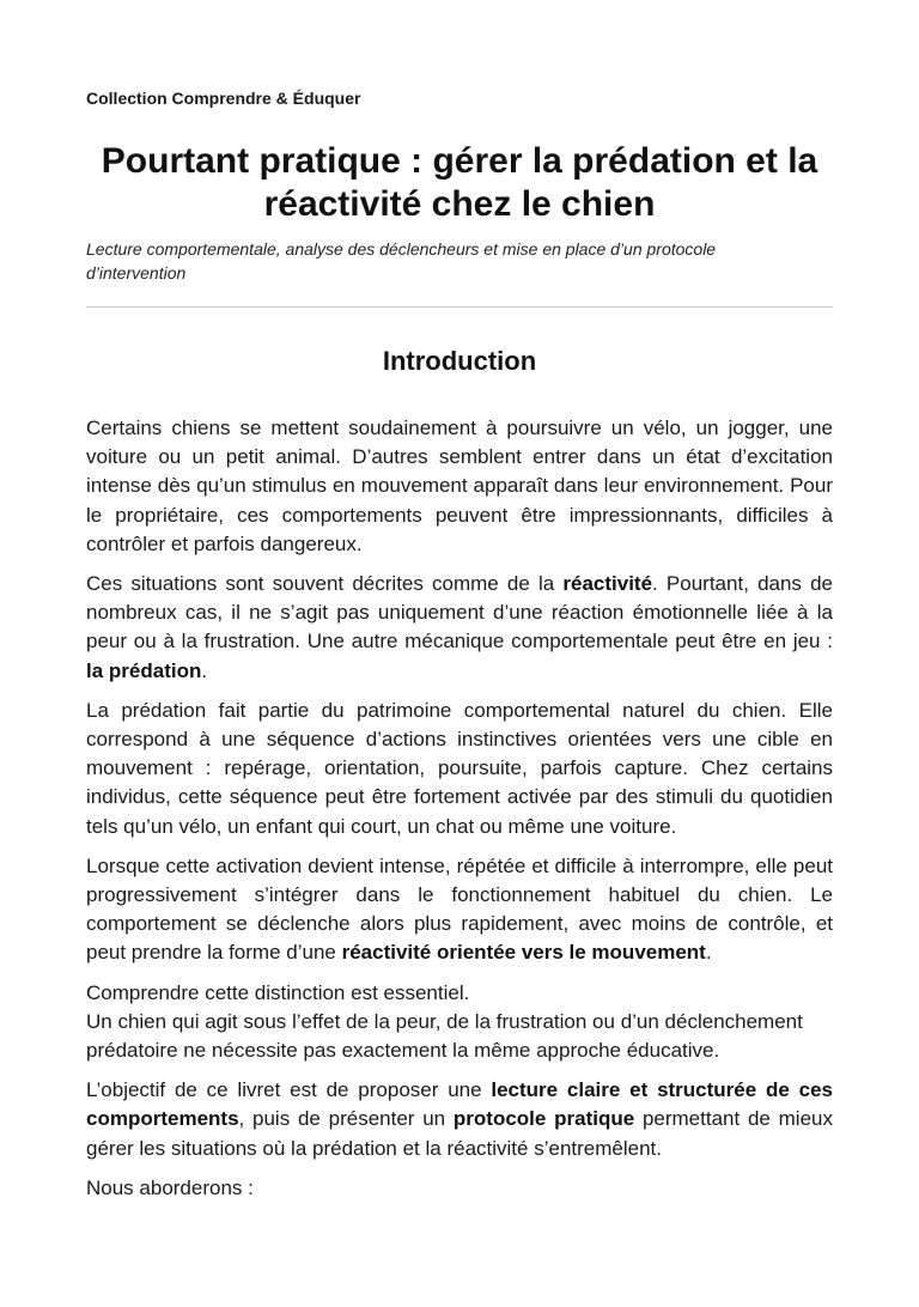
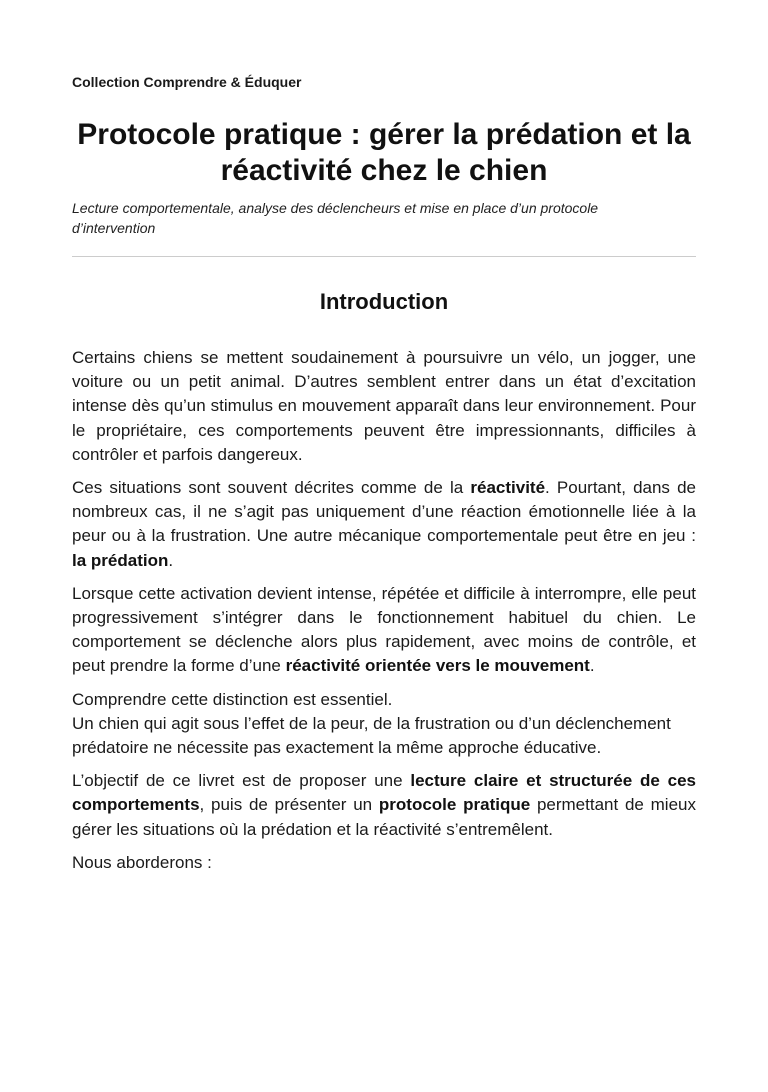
  Collection Comprendre & Éduquer
- Pourtant pratique : gérer la prédation et la réactivité chez le chien
+ Protocole pratique : gérer la prédation et la réactivité chez le chien
  Lecture comportementale, analyse des déclencheurs et mise en place d’un protocole d’intervention
  Introduction
  Certains chiens se mettent soudainement à poursuivre un vélo, un jogger, une voiture ou un petit animal. D’autres semblent entrer dans un état d’excitation intense dès qu’un stimulus en mouvement apparaît dans leur environnement. Pour le propriétaire, ces comportements peuvent être impressionnants, difficiles à contrôler et parfois dangereux.
  Ces situations sont souvent décrites comme de la réactivité. Pourtant, dans de nombreux cas, il ne s’agit pas uniquement d’une réaction émotionnelle liée à la peur ou à la frustration. Une autre mécanique comportementale peut être en jeu : la prédation.
- La prédation fait partie du patrimoine comportemental naturel du chien. Elle correspond à une séquence d’actions instinctives orientées vers une cible en mouvement : repérage, orientation, poursuite, parfois capture. Chez certains individus, cette séquence peut être fortement activée par des stimuli du quotidien tels qu’un vélo, un enfant qui court, un chat ou même une voiture.
  Lorsque cette activation devient intense, répétée et difficile à interrompre, elle peut progressivement s’intégrer dans le fonctionnement habituel du chien. Le comportement se déclenche alors plus rapidement, avec moins de contrôle, et peut prendre la forme d’une réactivité orientée vers le mouvement.
  Comprendre cette distinction est essentiel.
  Un chien qui agit sous l’effet de la peur, de la frustration ou d’un déclenchement prédatoire ne nécessite pas exactement la même approche éducative.
  L’objectif de ce livret est de proposer une lecture claire et structurée de ces comportements, puis de présenter un protocole pratique permettant de mieux gérer les situations où la prédation et la réactivité s’entremêlent.
  Nous aborderons :
